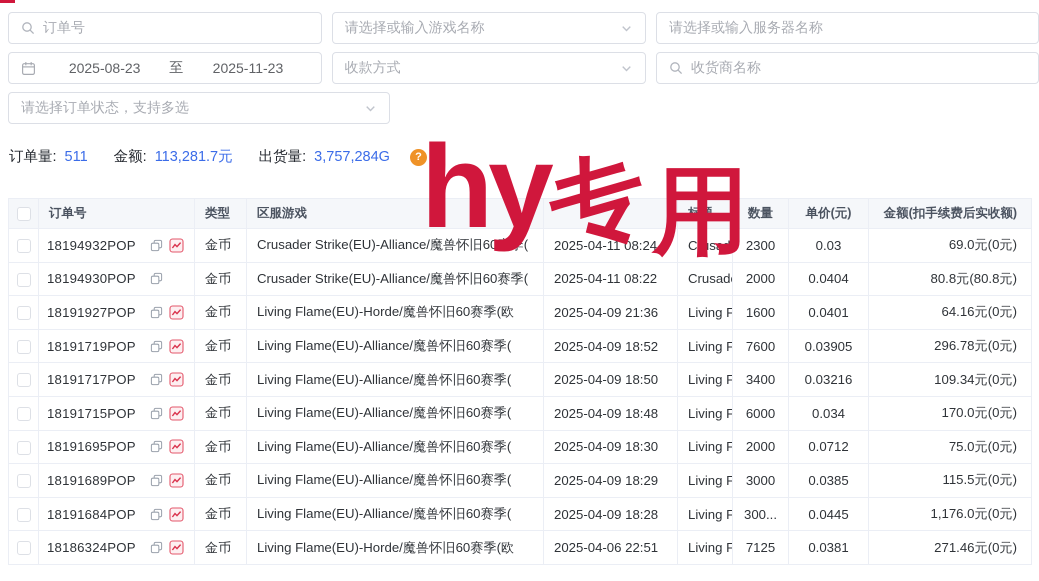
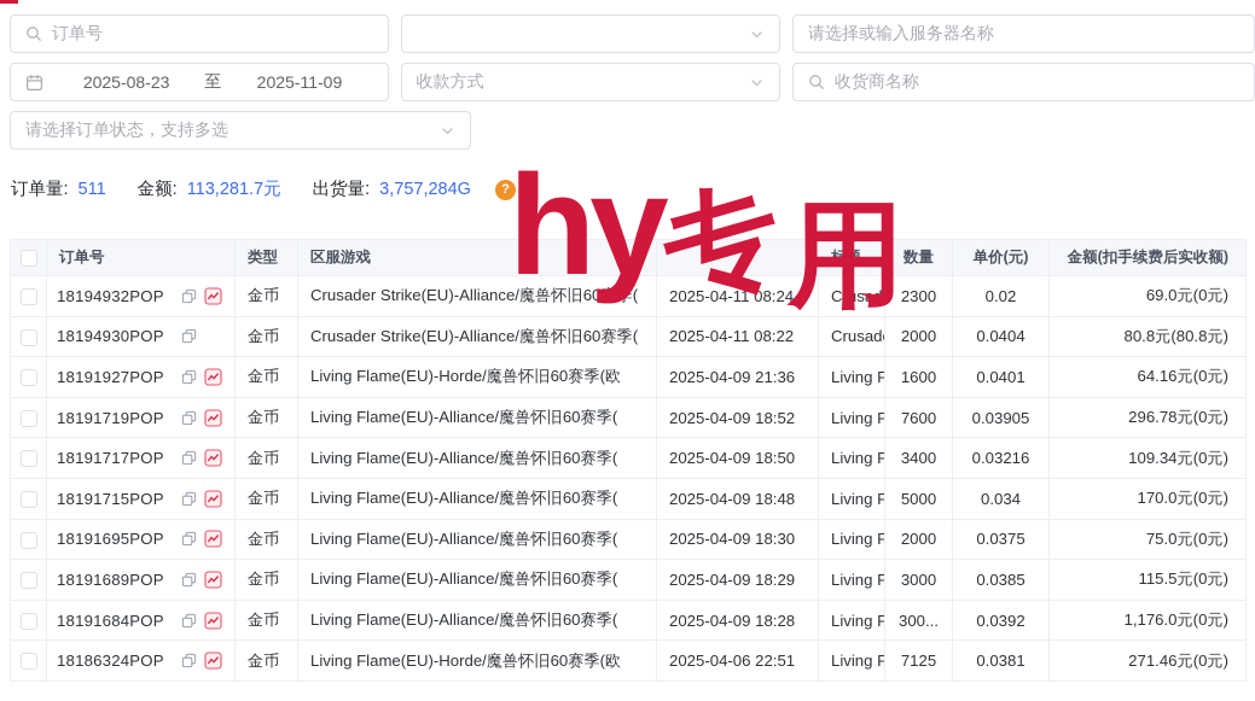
  订单号
- 请选择或输入游戏名称
  请选择或输入服务器名称
  2025-08-23
  至
- 2025-11-23
+ 2025-11-09
  收款方式
  收货商名称
  请选择订单状态，支持多选
  订单量:
  511
  金额:
  113,281.7元
  出货量:
  3,757,284G
  ?
  hy
  用
  	订单号	类型	区服游戏		标题	数量	单价(元)	金额(扣手续费后实收额)
- 	18194932POP	金币	Crusader Strike(EU)-Alliance/魔兽怀旧60赛季(	2025-04-11 08:24	Crusad	2300	0.03	69.0元(0元)
+ 	18194932POP	金币	Crusader Strike(EU)-Alliance/魔兽怀旧60赛季(	2025-04-11 08:24	Crusad	2300	0.02	69.0元(0元)
  	18194930POP	金币	Crusader Strike(EU)-Alliance/魔兽怀旧60赛季(	2025-04-11 08:22	Crusad	2000	0.0404	80.8元(80.8元)
  	18191927POP	金币	Living Flame(EU)-Horde/魔兽怀旧60赛季(欧	2025-04-09 21:36	Living F	1600	0.0401	64.16元(0元)
  	18191719POP	金币	Living Flame(EU)-Alliance/魔兽怀旧60赛季(	2025-04-09 18:52	Living F	7600	0.03905	296.78元(0元)
  	18191717POP	金币	Living Flame(EU)-Alliance/魔兽怀旧60赛季(	2025-04-09 18:50	Living F	3400	0.03216	109.34元(0元)
- 	18191715POP	金币	Living Flame(EU)-Alliance/魔兽怀旧60赛季(	2025-04-09 18:48	Living F	6000	0.034	170.0元(0元)
+ 	18191715POP	金币	Living Flame(EU)-Alliance/魔兽怀旧60赛季(	2025-04-09 18:48	Living F	5000	0.034	170.0元(0元)
- 	18191695POP	金币	Living Flame(EU)-Alliance/魔兽怀旧60赛季(	2025-04-09 18:30	Living F	2000	0.0712	75.0元(0元)
+ 	18191695POP	金币	Living Flame(EU)-Alliance/魔兽怀旧60赛季(	2025-04-09 18:30	Living F	2000	0.0375	75.0元(0元)
  	18191689POP	金币	Living Flame(EU)-Alliance/魔兽怀旧60赛季(	2025-04-09 18:29	Living F	3000	0.0385	115.5元(0元)
- 	18191684POP	金币	Living Flame(EU)-Alliance/魔兽怀旧60赛季(	2025-04-09 18:28	Living F	300...	0.0445	1,176.0元(0元)
+ 	18191684POP	金币	Living Flame(EU)-Alliance/魔兽怀旧60赛季(	2025-04-09 18:28	Living F	300...	0.0392	1,176.0元(0元)
  	18186324POP	金币	Living Flame(EU)-Horde/魔兽怀旧60赛季(欧	2025-04-06 22:51	Living F	7125	0.0381	271.46元(0元)
